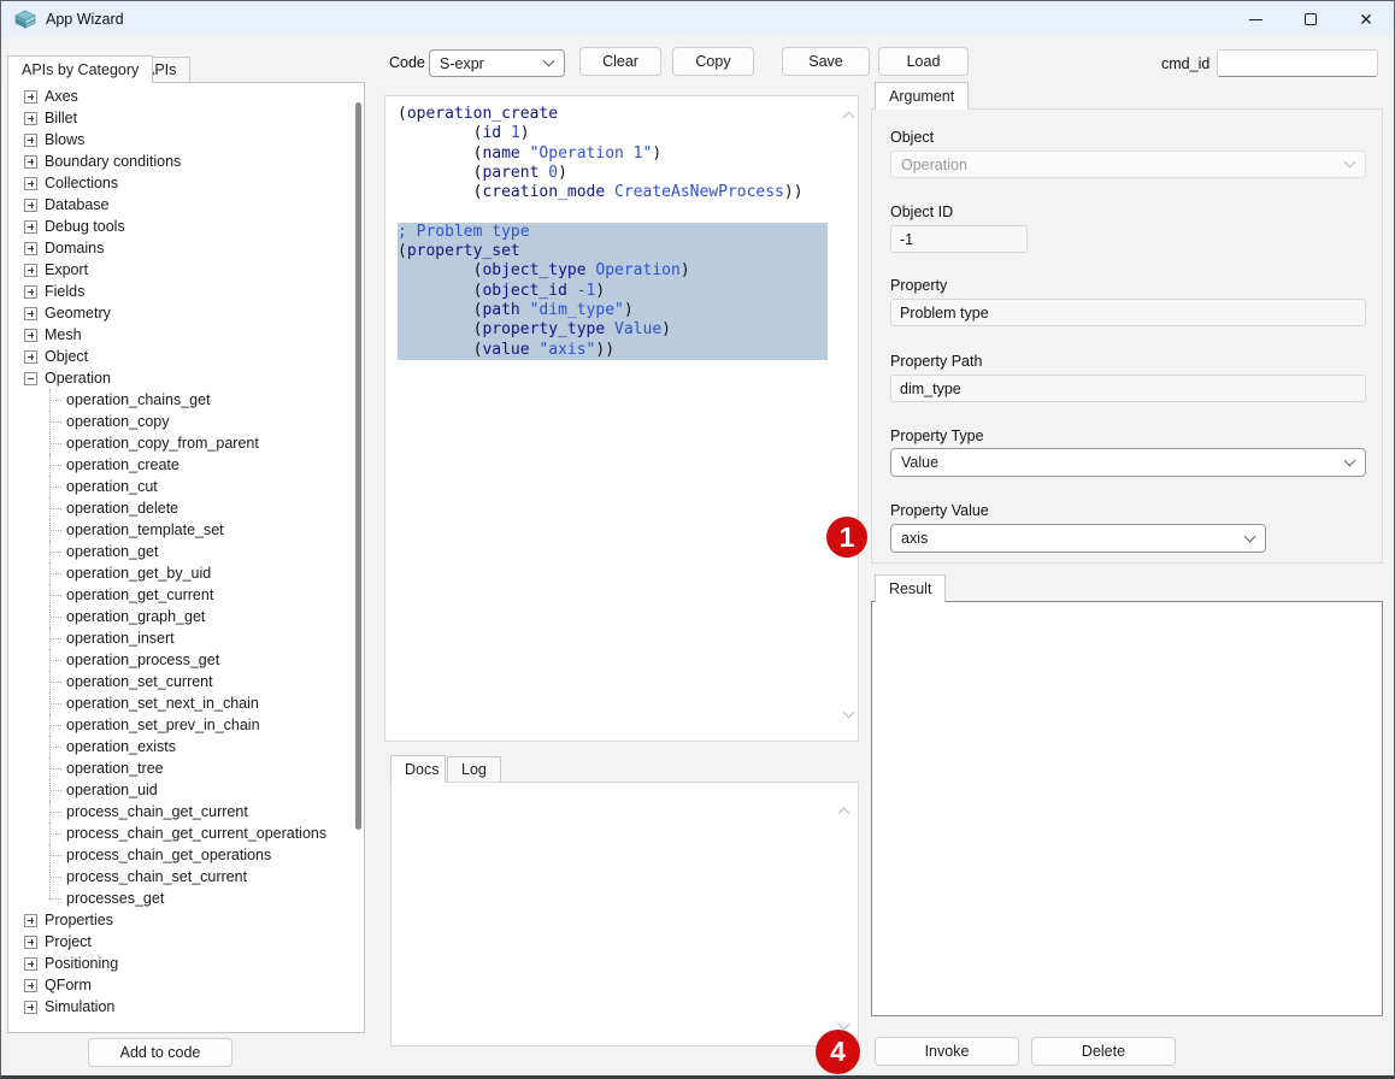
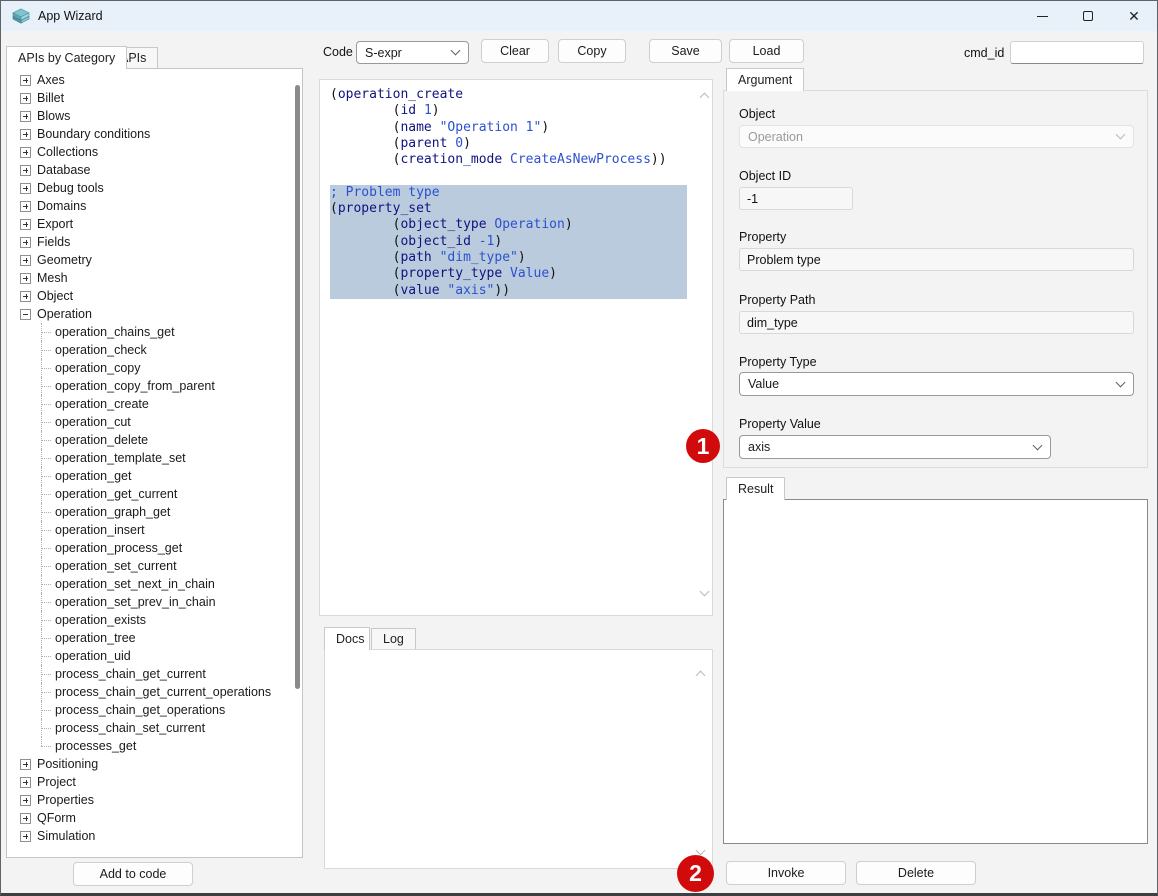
  App Wizard
  ✕
  APIs by Category
  PIs
  Axes
  Billet
  Blows
  Boundary conditions
  Collections
  Database
  Debug tools
  Domains
  Export
  Fields
  Geometry
  Mesh
  Object
  Operation
  operation_chains_get
+ operation_check
  operation_copy
  operation_copy_from_parent
  operation_create
  operation_cut
  operation_delete
  operation_template_set
  operation_get
- operation_get_by_uid
  operation_get_current
  operation_graph_get
  operation_insert
  operation_process_get
  operation_set_current
  operation_set_next_in_chain
  operation_set_prev_in_chain
  operation_exists
  operation_tree
  operation_uid
  process_chain_get_current
  process_chain_get_current_operations
  process_chain_get_operations
  process_chain_set_current
  processes_get
- Properties
+ Positioning
  Project
- Positioning
+ Properties
  QForm
  Simulation
  Add to code
  Code
  S-expr
  Clear
  Copy
  Save
  Load
  cmd_id
  (operation_create
  (id 1)
  (name "Operation 1")
  (parent 0)
  (creation_mode CreateAsNewProcess))
  ; Problem type
  (property_set
  (object_type Operation)
  (object_id -1)
  (path "dim_type")
  (property_type Value)
  (value "axis"))
  Docs
  Log
  Argument
  Object
  Operation
  Object ID
  -1
  Property
  Problem type
  Property Path
  dim_type
  Property Type
  Value
  Property Value
  axis
  Result
  Invoke
  Delete
  1
- 4
+ 2
